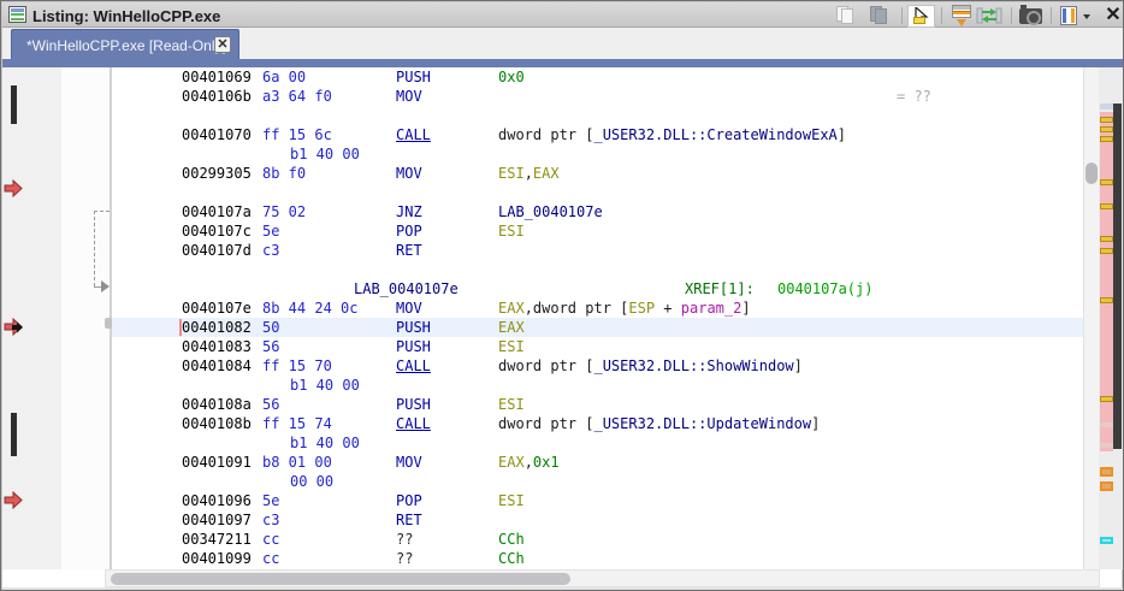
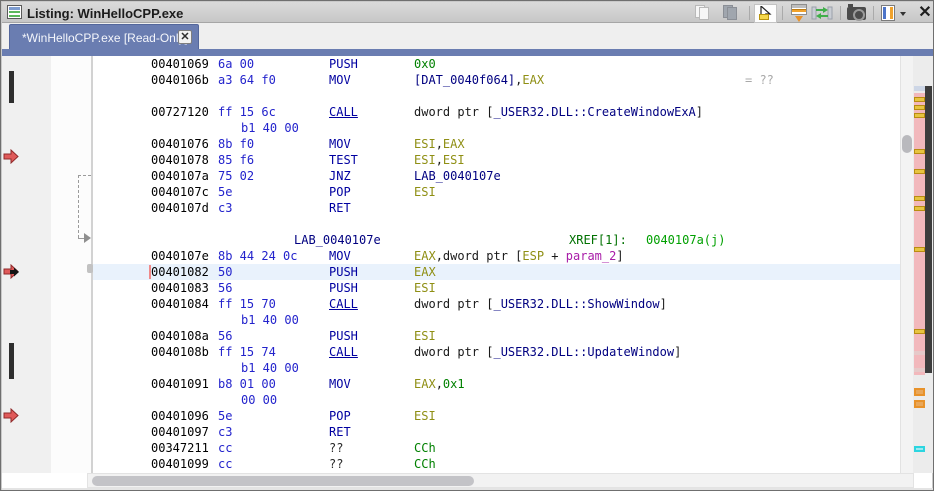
  Listing: WinHelloCPP.exe
  ✕
  *WinHelloCPP.exe [Read-On
  ✕
  00401069
  6a 00
  PUSH
  0x0
  0040106b
  a3 64 f0
  MOV
+ [DAT_0040f064],EAX
  = ??
- 00401070
+ 00727120
  ff 15 6c
  CALL
  dword ptr [_USER32.DLL::CreateWindowExA]
  b1 40 00
- 00299305
+ 00401076
  8b f0
  MOV
  ESI,EAX
+ 00401078
+ 85 f6
+ TEST
+ ESI,ESI
  0040107a
  75 02
  JNZ
  LAB_0040107e
  0040107c
  5e
  POP
  ESI
  0040107d
  c3
  RET
  LAB_0040107e
  XREF[1]:
  0040107a(j)
  0040107e
  8b 44 24 0c
  MOV
  EAX,dword ptr [ESP + param_2]
  00401082
  50
  PUSH
  EAX
  00401083
  56
  PUSH
  ESI
  00401084
  ff 15 70
  CALL
  dword ptr [_USER32.DLL::ShowWindow]
  b1 40 00
  0040108a
  56
  PUSH
  ESI
  0040108b
  ff 15 74
  CALL
  dword ptr [_USER32.DLL::UpdateWindow]
  b1 40 00
  00401091
  b8 01 00
  MOV
  EAX,0x1
  00 00
  00401096
  5e
  POP
  ESI
  00401097
  c3
  RET
  00347211
  cc
  ??
  CCh
  00401099
  cc
  ??
  CCh
